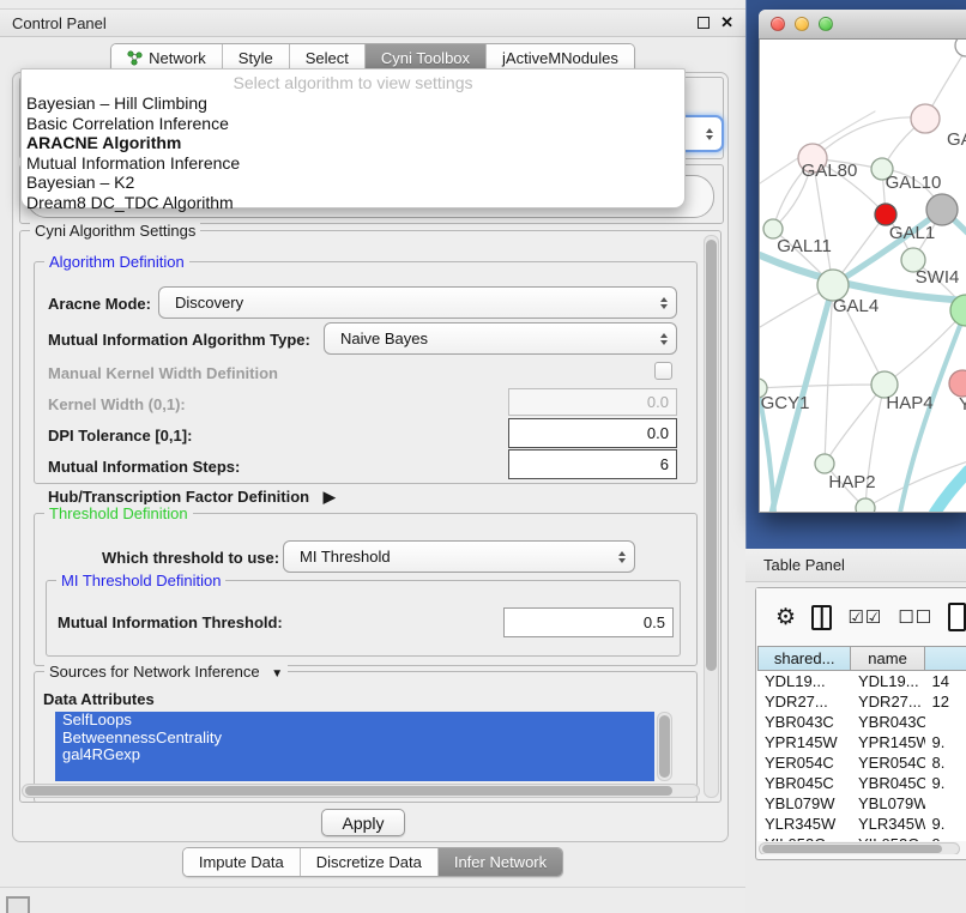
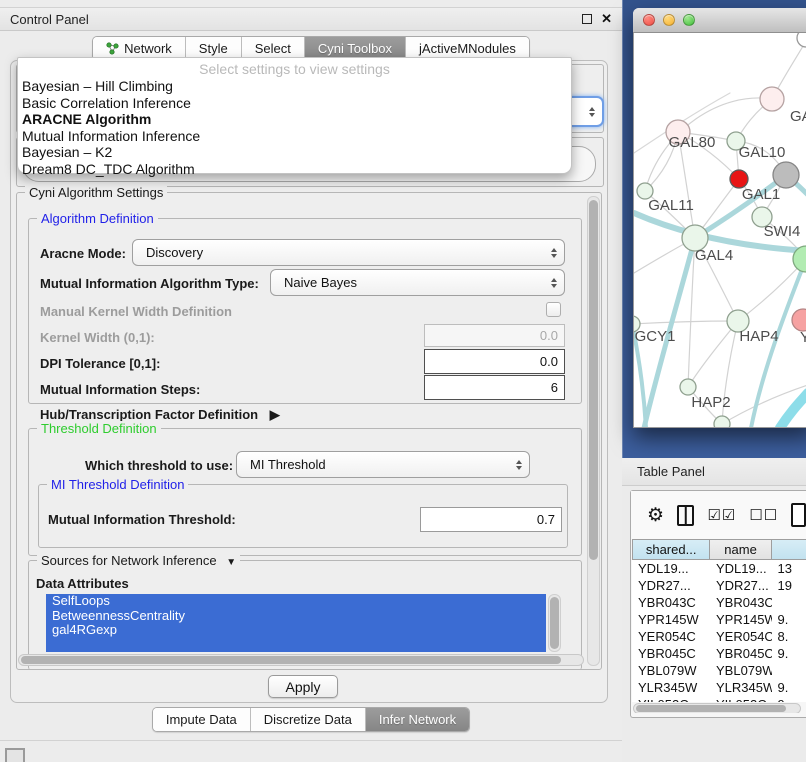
  Control Panel
  ✕
  Network
  Style
  Select
  Cyni Toolbox
  jActiveMNodules
- Select algorithm to view settings
+ Select settings to view settings
  Bayesian – Hill Climbing
  Basic Correlation Inference
  ARACNE Algorithm
  Mutual Information Inference
  Bayesian – K2
  Dream8 DC_TDC Algorithm
  Cyni Algorithm Settings
  Algorithm Definition
  Aracne Mode:
  Discovery
  Mutual Information Algorithm Type:
  Naive Bayes
  Manual Kernel Width Definition
  Kernel Width (0,1):
  0.0
  DPI Tolerance [0,1]:
  0.0
  Mutual Information Steps:
  6
  Hub/Transcription Factor Definition ▶
  Threshold Definition
  Which threshold to use:
  MI Threshold
  MI Threshold Definition
  Mutual Information Threshold:
- 0.5
+ 0.7
  Sources for Network Inference ▼
  Data Attributes
  SelfLoops
  BetweennessCentrality
  gal4RGexp
  Apply
  Impute Data
  Discretize Data
  Infer Network
  GAL80
  GAL10
  GAL1
  GAL11
  SWI4
  GAL4
  GCY1
  HAP4
  Y
  HAP2
  Table Panel
  ⚙
  ☑☑
  ☐☐
  shared...
  name
  YDL19...
  YDL19...
- 14
+ 13
  YDR27...
  YDR27...
- 12
+ 19
  YBR043C
  YBR043C
  YPR145W
  YPR145W
  9.
  YER054C
  YER054C
  8.
  YBR045C
  YBR045C
  9.
  YBL079W
  YBL079W
  YLR345W
  YLR345W
  9.
